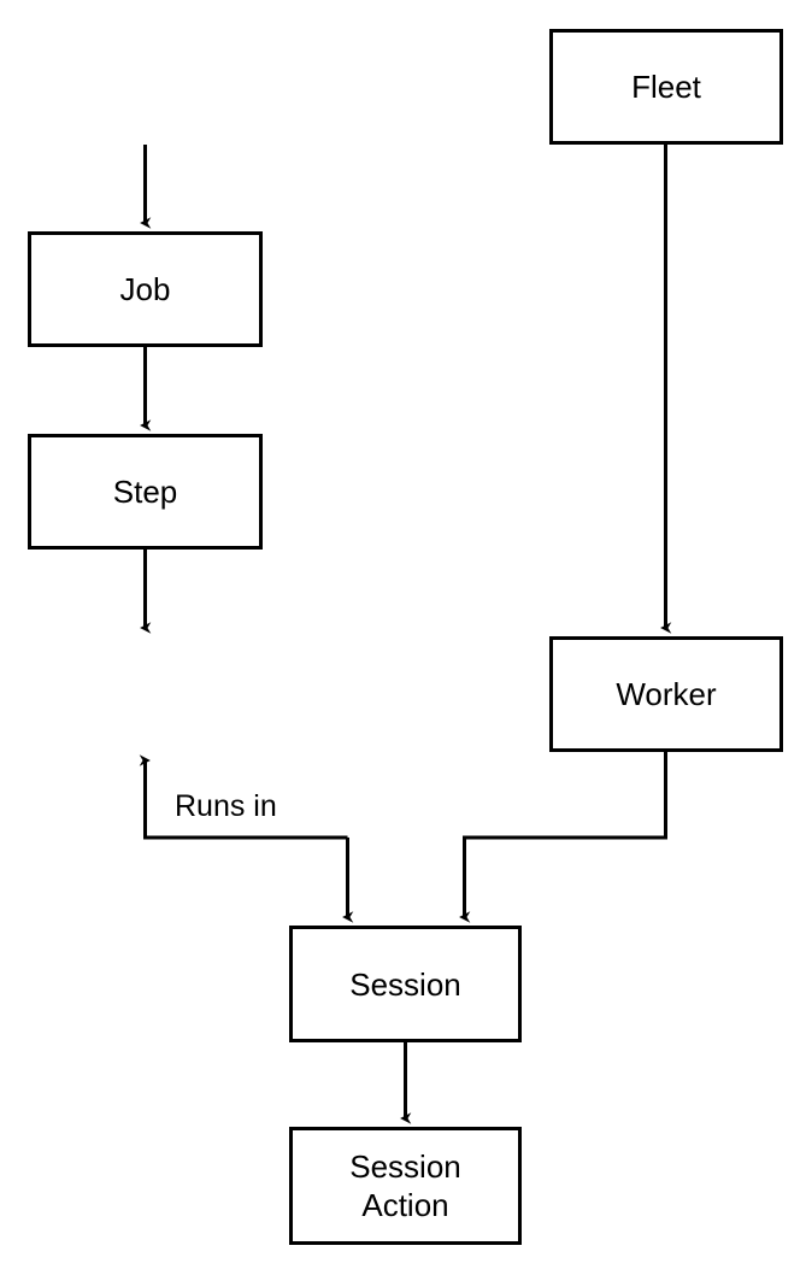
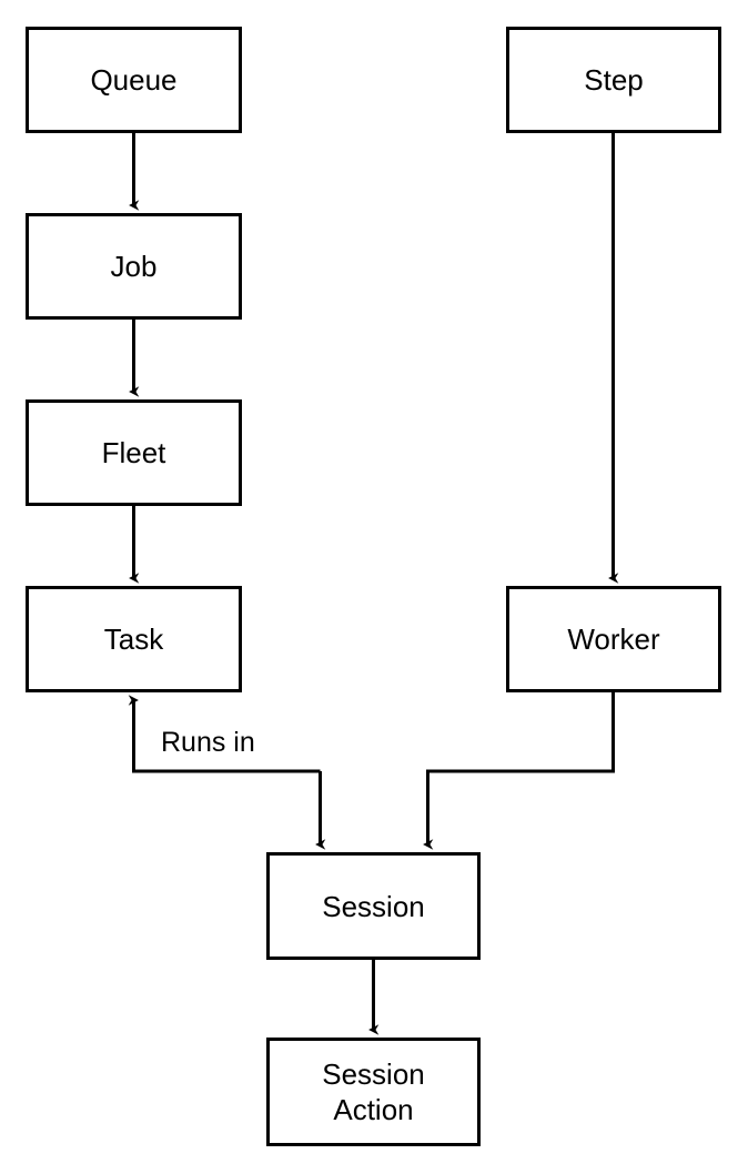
+ Queue
  Job
- Step
+ Fleet
+ Task
- Fleet
+ Step
  Worker
  Session
  Session
  Action
  Runs in
